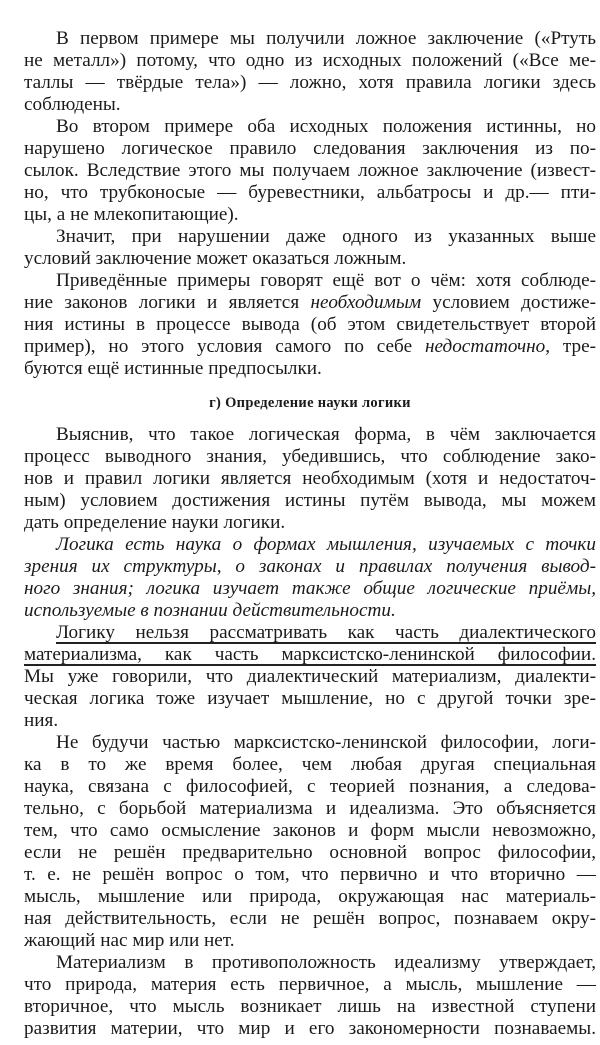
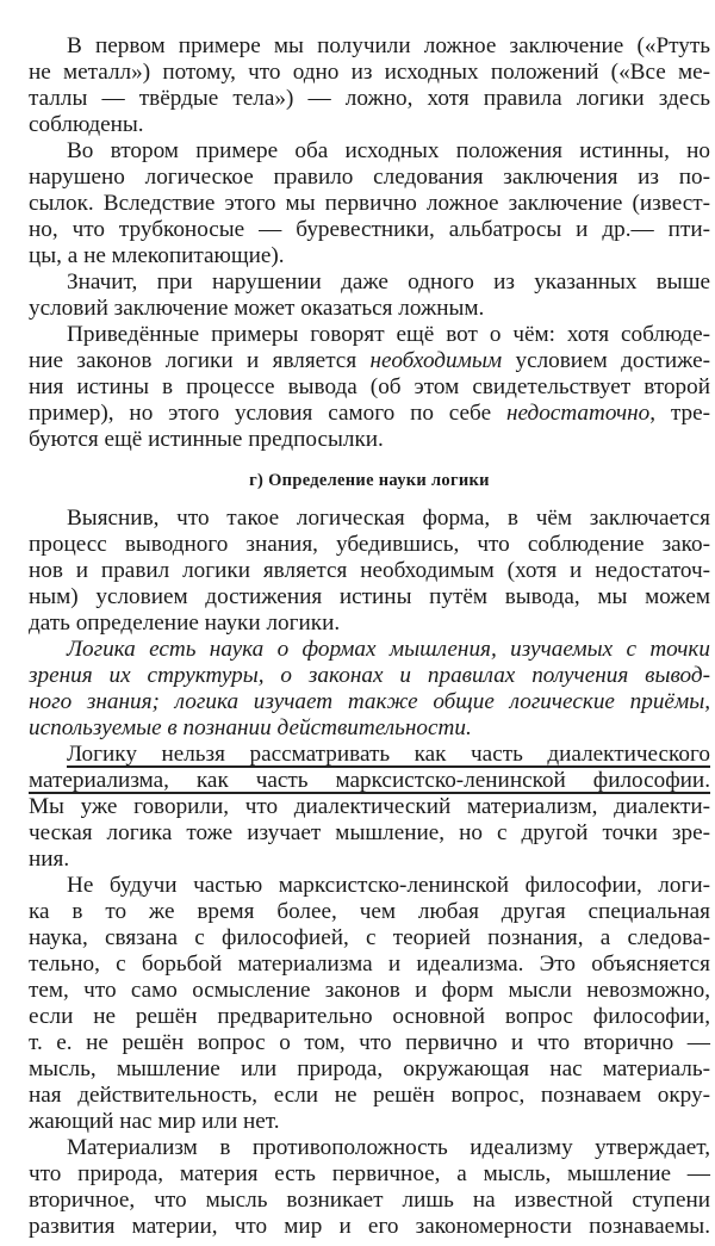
  В первом примере мы получили ложное заключение («Ртуть
  не металл») потому, что одно из исходных положений («Все ме-
  таллы — твёрдые тела») — ложно, хотя правила логики здесь
  соблюдены.
  Во втором примере оба исходных положения истинны, но
  нарушено логическое правило следования заключения из по-
- сылок. Вследствие этого мы получаем ложное заключение (извест-
+ сылок. Вследствие этого мы первично ложное заключение (извест-
  но, что трубконосые — буревестники, альбатросы и др.— пти-
  цы, а не млекопитающие).
  Значит, при нарушении даже одного из указанных выше
  условий заключение может оказаться ложным.
  Приведённые примеры говорят ещё вот о чём: хотя соблюде-
  ние законов логики и является необходимым условием достиже-
  ния истины в процессе вывода (об этом свидетельствует второй
  пример), но этого условия самого по себе недостаточно, тре-
  буются ещё истинные предпосылки.
  г) Определение науки логики
  Выяснив, что такое логическая форма, в чём заключается
  процесс выводного знания, убедившись, что соблюдение зако-
  нов и правил логики является необходимым (хотя и недостаточ-
  ным) условием достижения истины путём вывода, мы можем
  дать определение науки логики.
  Логика есть наука о формах мышления, изучаемых с точки
  зрения их структуры, о законах и правилах получения вывод-
  ного знания; логика изучает также общие логические приёмы,
  используемые в познании действительности.
  Логику нельзя рассматривать как часть диалектического
  материализма, как часть марксистско-ленинской философии.
  Мы уже говорили, что диалектический материализм, диалекти-
  ческая логика тоже изучает мышление, но с другой точки зре-
  ния.
  Не будучи частью марксистско-ленинской философии, логи-
  ка в то же время более, чем любая другая специальная
  наука, связана с философией, с теорией познания, а следова-
  тельно, с борьбой материализма и идеализма. Это объясняется
  тем, что само осмысление законов и форм мысли невозможно,
  если не решён предварительно основной вопрос философии,
  т. е. не решён вопрос о том, что первично и что вторично —
  мысль, мышление или природа, окружающая нас материаль-
  ная действительность, если не решён вопрос, познаваем окру-
  жающий нас мир или нет.
  Материализм в противоположность идеализму утверждает,
  что природа, материя есть первичное, а мысль, мышление —
  вторичное, что мысль возникает лишь на известной ступени
  развития материи, что мир и его закономерности познаваемы.
